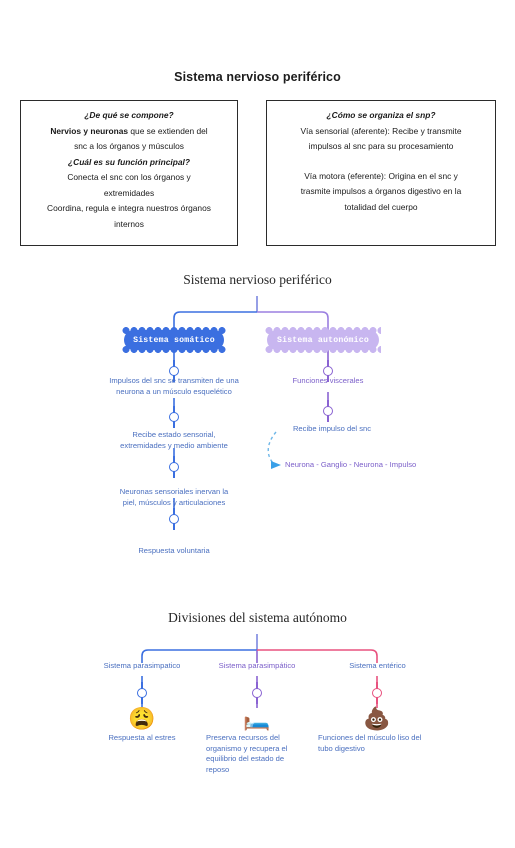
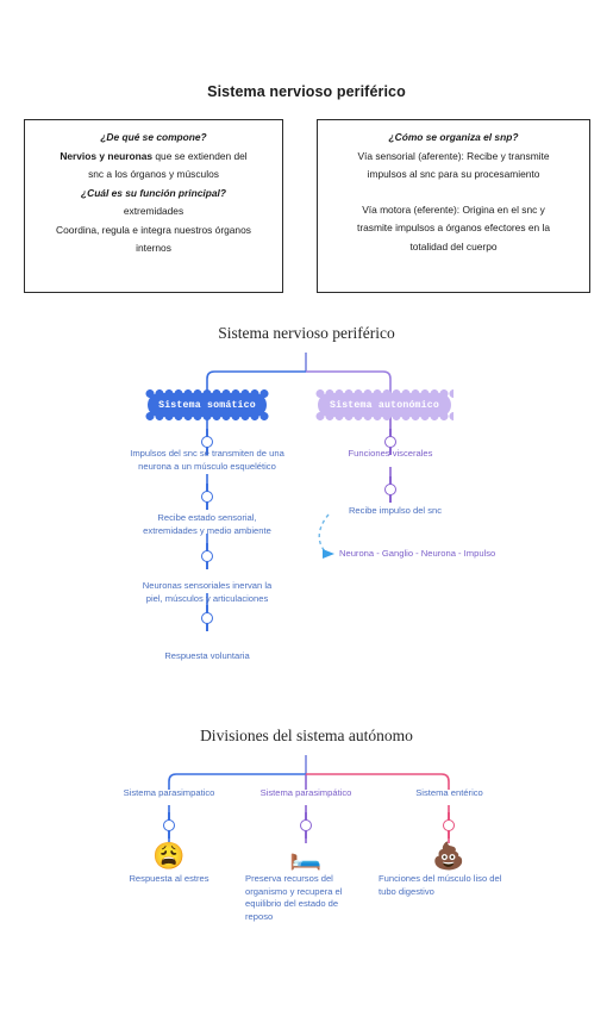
  Sistema nervioso periférico
  ¿De qué se compone?
  Nervios y neuronas que se extienden del
  snc a los órganos y músculos
  ¿Cuál es su función principal?
- Conecta el snc con los órganos y
  extremidades
  Coordina, regula e integra nuestros órganos
  internos
  ¿Cómo se organiza el snp?
  Vía sensorial (aferente): Recibe y transmite
  impulsos al snc para su procesamiento
  Vía motora (eferente): Origina en el snc y
- trasmite impulsos a órganos digestivo en la
+ trasmite impulsos a órganos efectores en la
  totalidad del cuerpo
  Sistema nervioso periférico
  Sistema somático
  Sistema autonómico
  Impulsos del snc se transmiten de una
  neurona a un músculo esquelético
  Recibe estado sensorial,
  extremidades y medio ambiente
  Neuronas sensoriales inervan la
  piel, músculos y articulaciones
  Respuesta voluntaria
  Funciones viscerales
  Recibe impulso del snc
  Neurona - Ganglio - Neurona - Impulso
  Divisiones del sistema autónomo
  Sistema parasimpatico
  Sistema parasimpático
  Sistema entérico
  😩
  🛏️
  💩
  Respuesta al estres
  Preserva recursos del
  organismo y recupera el
  equilibrio del estado de
  reposo
  Funciones del músculo liso del
  tubo digestivo
